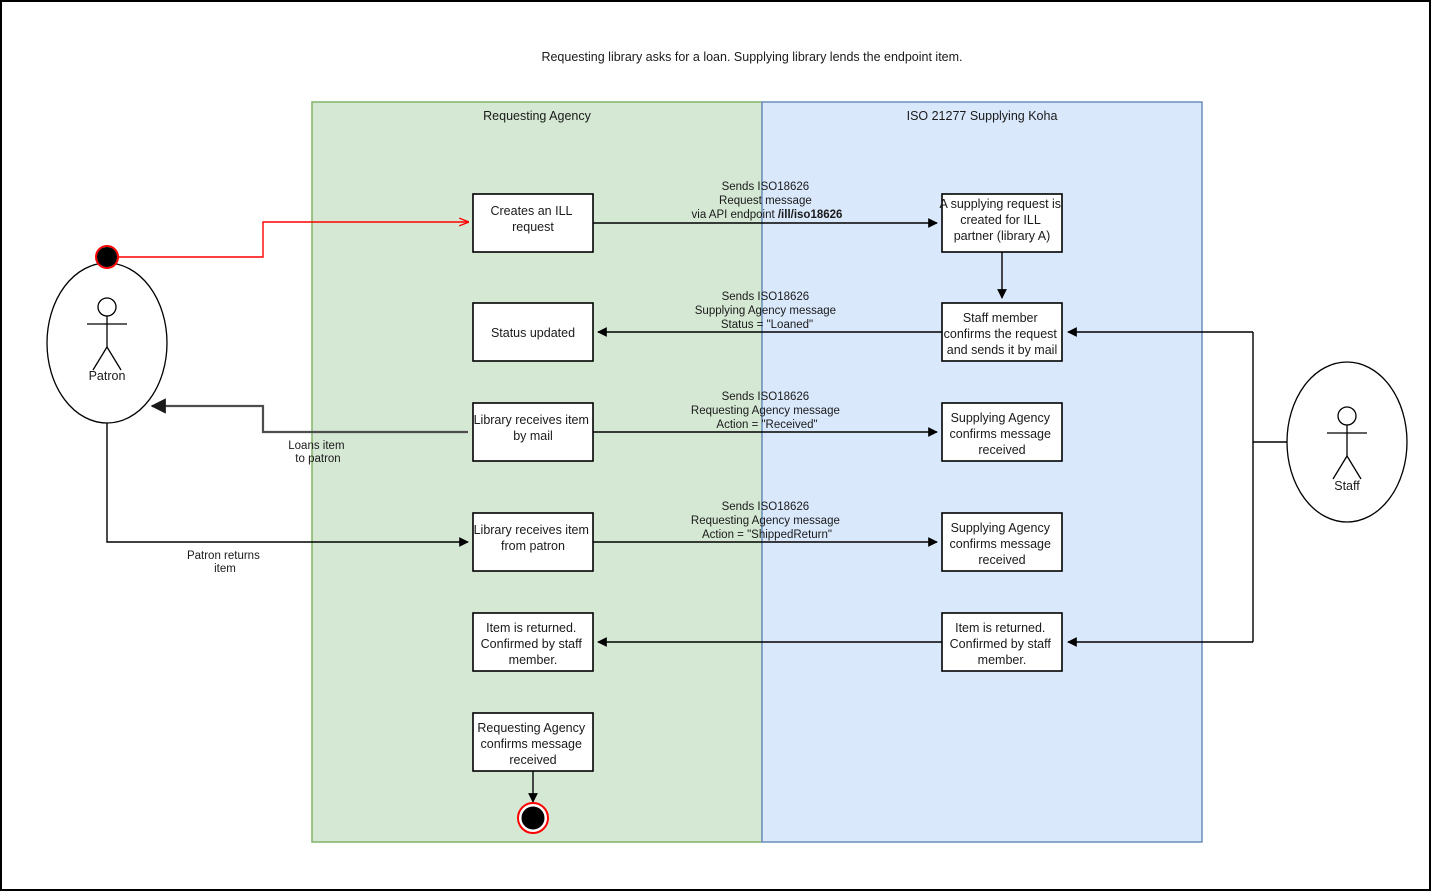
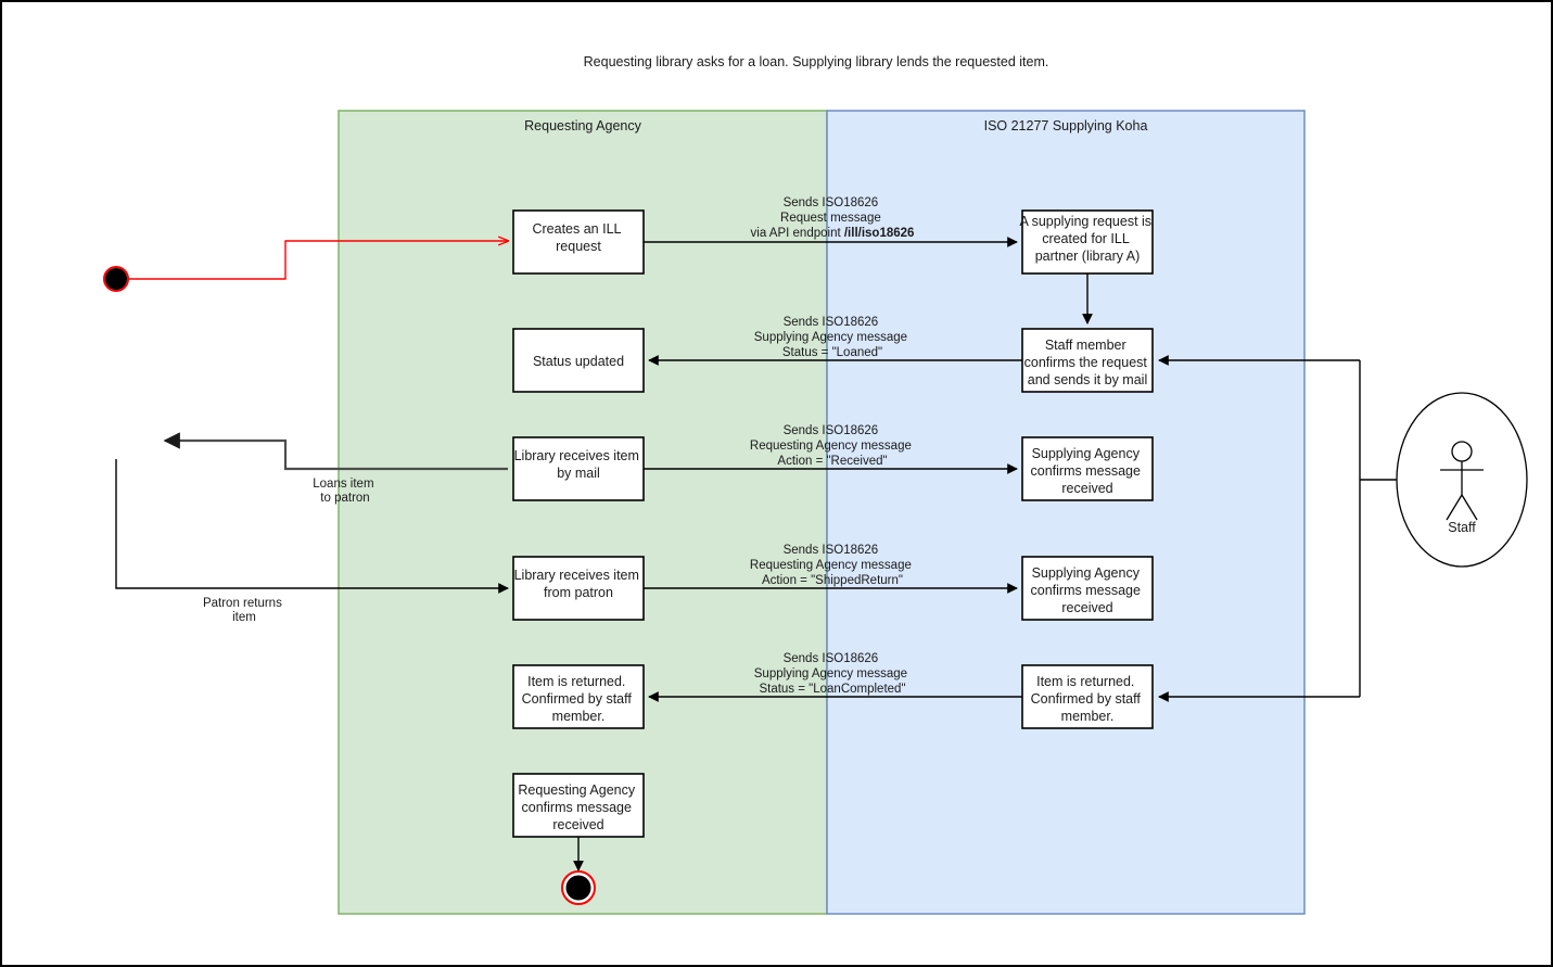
- Requesting library asks for a loan. Supplying library lends the endpoint item.
+ Requesting library asks for a loan. Supplying library lends the requested item.
  Requesting Agency
  ISO 21277 Supplying Koha
- Patron
  Staff
  Loans item to patron
  Patron returns item
  Creates an ILL request
  A supplying request is created for ILL partner (library A)
  Sends ISO18626 Request message via API endpoint /ill/iso18626
  Status updated
  Staff member confirms the request and sends it by mail
  Sends ISO18626 Supplying Agency message Status = "Loaned"
  Library receives item by mail
  Supplying Agency confirms message received
  Sends ISO18626 Requesting Agency message Action = "Received"
  Library receives item from patron
  Supplying Agency confirms message received
  Sends ISO18626 Requesting Agency message Action = "ShippedReturn"
  Item is returned. Confirmed by staff member.
  Item is returned. Confirmed by staff member.
+ Sends ISO18626 Supplying Agency message Status = "LoanCompleted"
  Requesting Agency confirms message received
